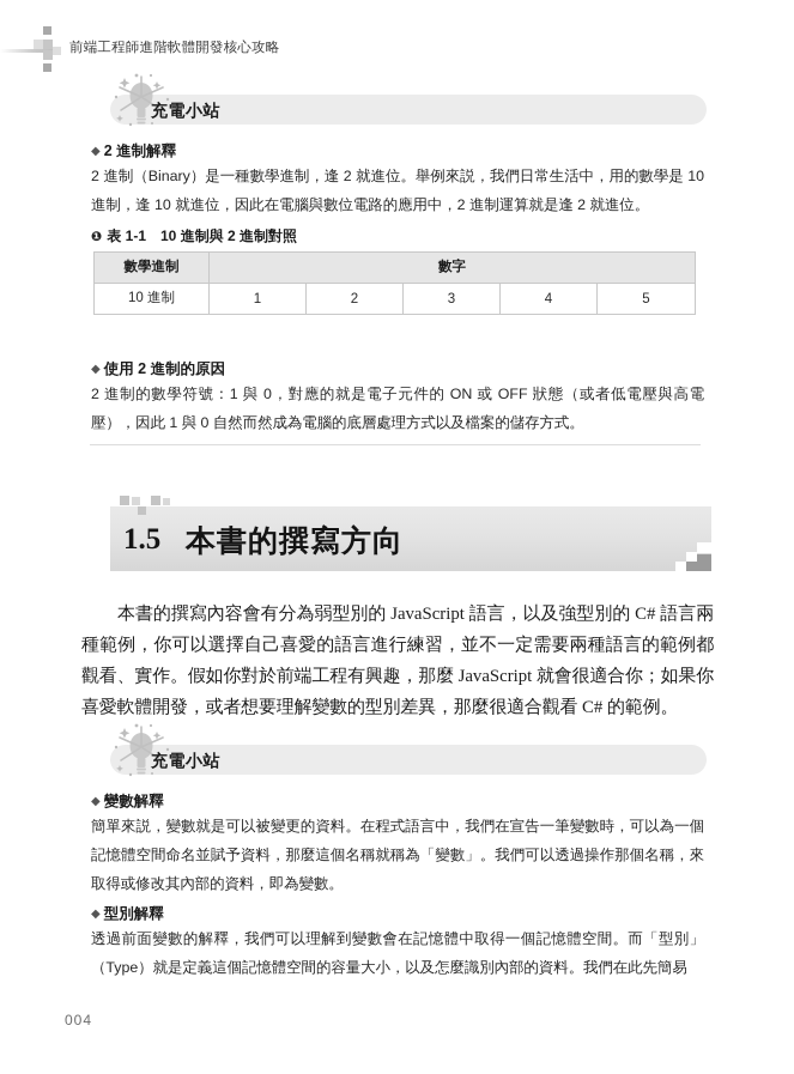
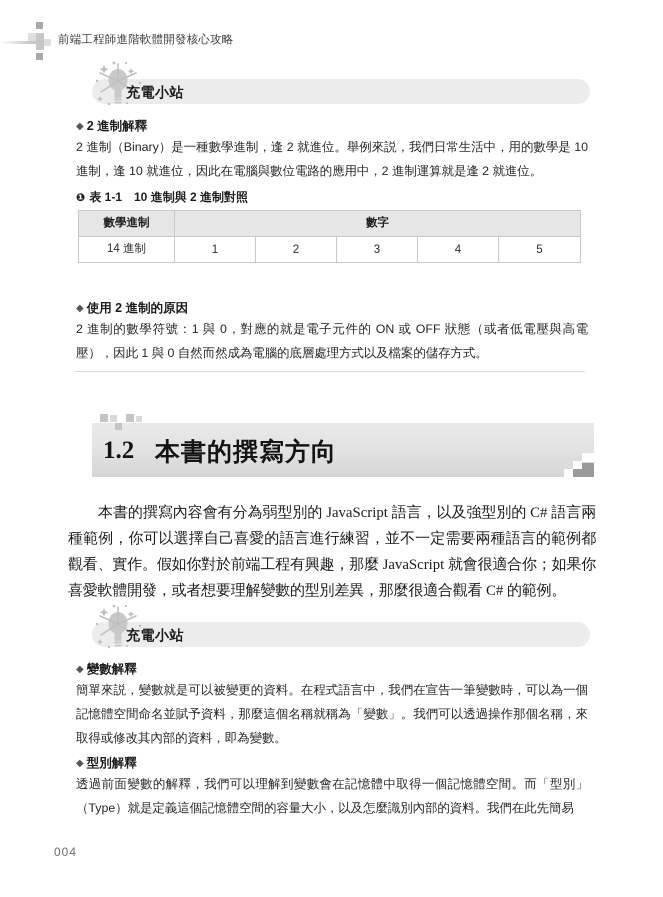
  前端工程師進階軟體開發核心攻略
  充電小站
  ◆ 2 進制解釋
  2 進制（Binary）是一種數學進制，逢 2 就進位。舉例來説，我們日常生活中，用的數學是 10 進制，逢 10 就進位，因此在電腦與數位電路的應用中，2 進制運算就是逢 2 就進位。
  ❶ 表 1-1 10 進制與 2 進制對照
  數學進制	數字
- 10 進制	1	2	3	4	5
+ 14 進制	1	2	3	4	5
  ◆ 使用 2 進制的原因
  2 進制的數學符號：1 與 0，對應的就是電子元件的 ON 或 OFF 狀態（或者低電壓與高電壓），因此 1 與 0 自然而然成為電腦的底層處理方式以及檔案的儲存方式。
- 1.5
+ 1.2
  本書的撰寫方向
  本書的撰寫內容會有分為弱型別的 JavaScript 語言，以及強型別的 C# 語言兩種範例，你可以選擇自己喜愛的語言進行練習，並不一定需要兩種語言的範例都觀看、實作。假如你對於前端工程有興趣，那麼 JavaScript 就會很適合你；如果你喜愛軟體開發，或者想要理解變數的型別差異，那麼很適合觀看 C# 的範例。
  充電小站
  ◆ 變數解釋
  簡單來説，變數就是可以被變更的資料。在程式語言中，我們在宣告一筆變數時，可以為一個記憶體空間命名並賦予資料，那麼這個名稱就稱為「變數」。我們可以透過操作那個名稱，來取得或修改其內部的資料，即為變數。
  ◆ 型別解釋
  透過前面變數的解釋，我們可以理解到變數會在記憶體中取得一個記憶體空間。而「型別」（Type）就是定義這個記憶體空間的容量大小，以及怎麼識別內部的資料。我們在此先簡易
  004
